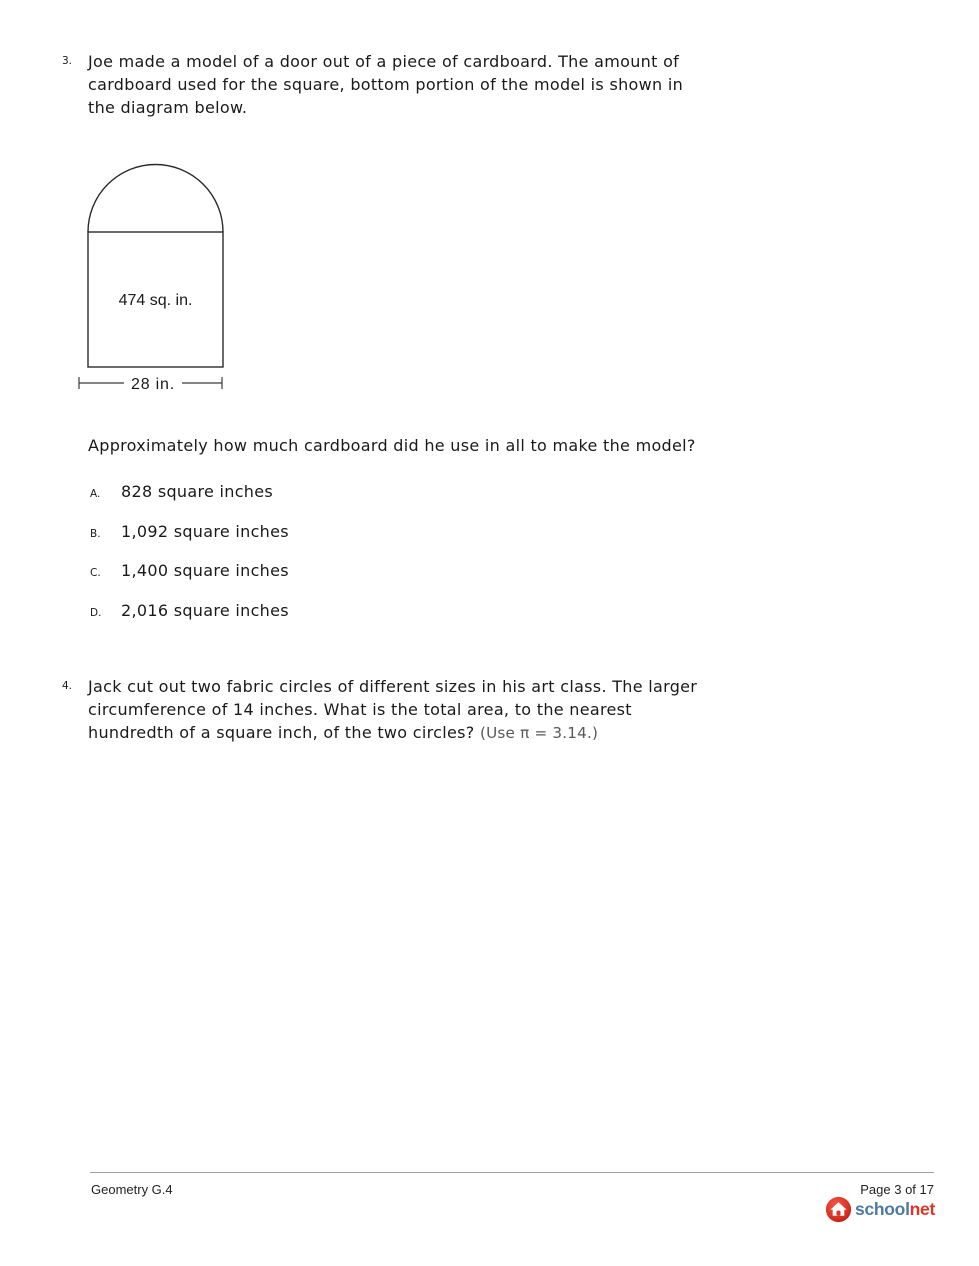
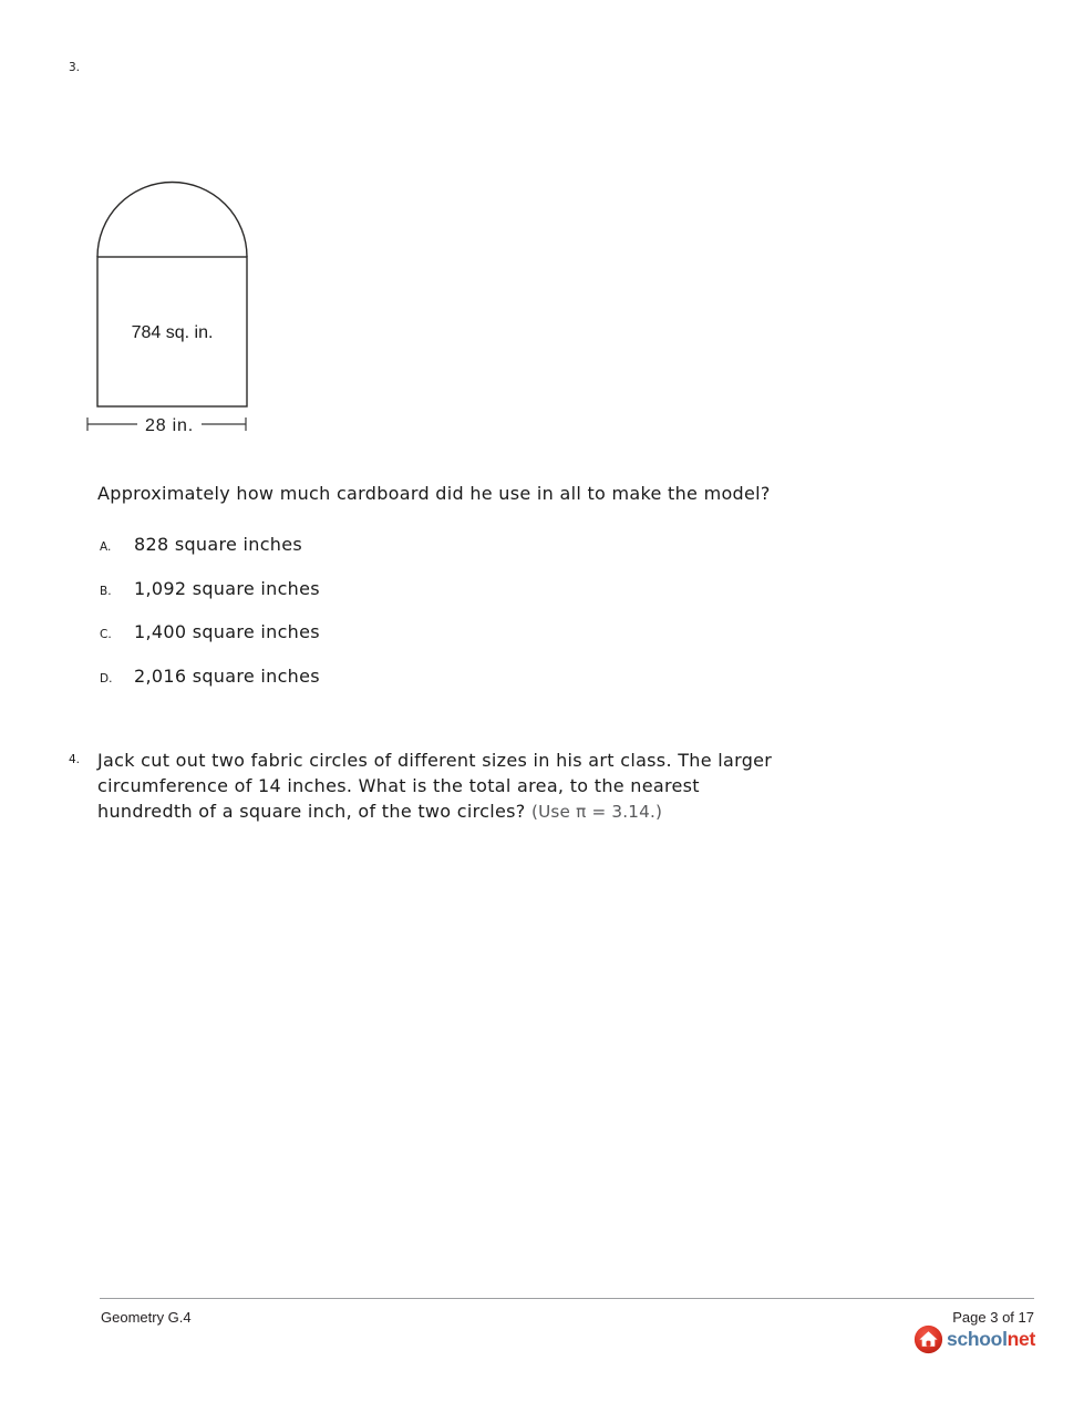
  3.
- Joe made a model of a door out of a piece of cardboard. The amount of
- cardboard used for the square, bottom portion of the model is shown in
- the diagram below.
- 474 sq. in.
+ 784 sq. in.
  28 in.
  Approximately how much cardboard did he use in all to make the model?
  A. 828 square inches
  B. 1,092 square inches
  C. 1,400 square inches
  D. 2,016 square inches
  4.
  Jack cut out two fabric circles of different sizes in his art class. The larger
  circumference of 14 inches. What is the total area, to the nearest
  hundredth of a square inch, of the two circles? (Use π = 3.14.)
  Geometry G.4
  Page 3 of 17
  schoolnet
